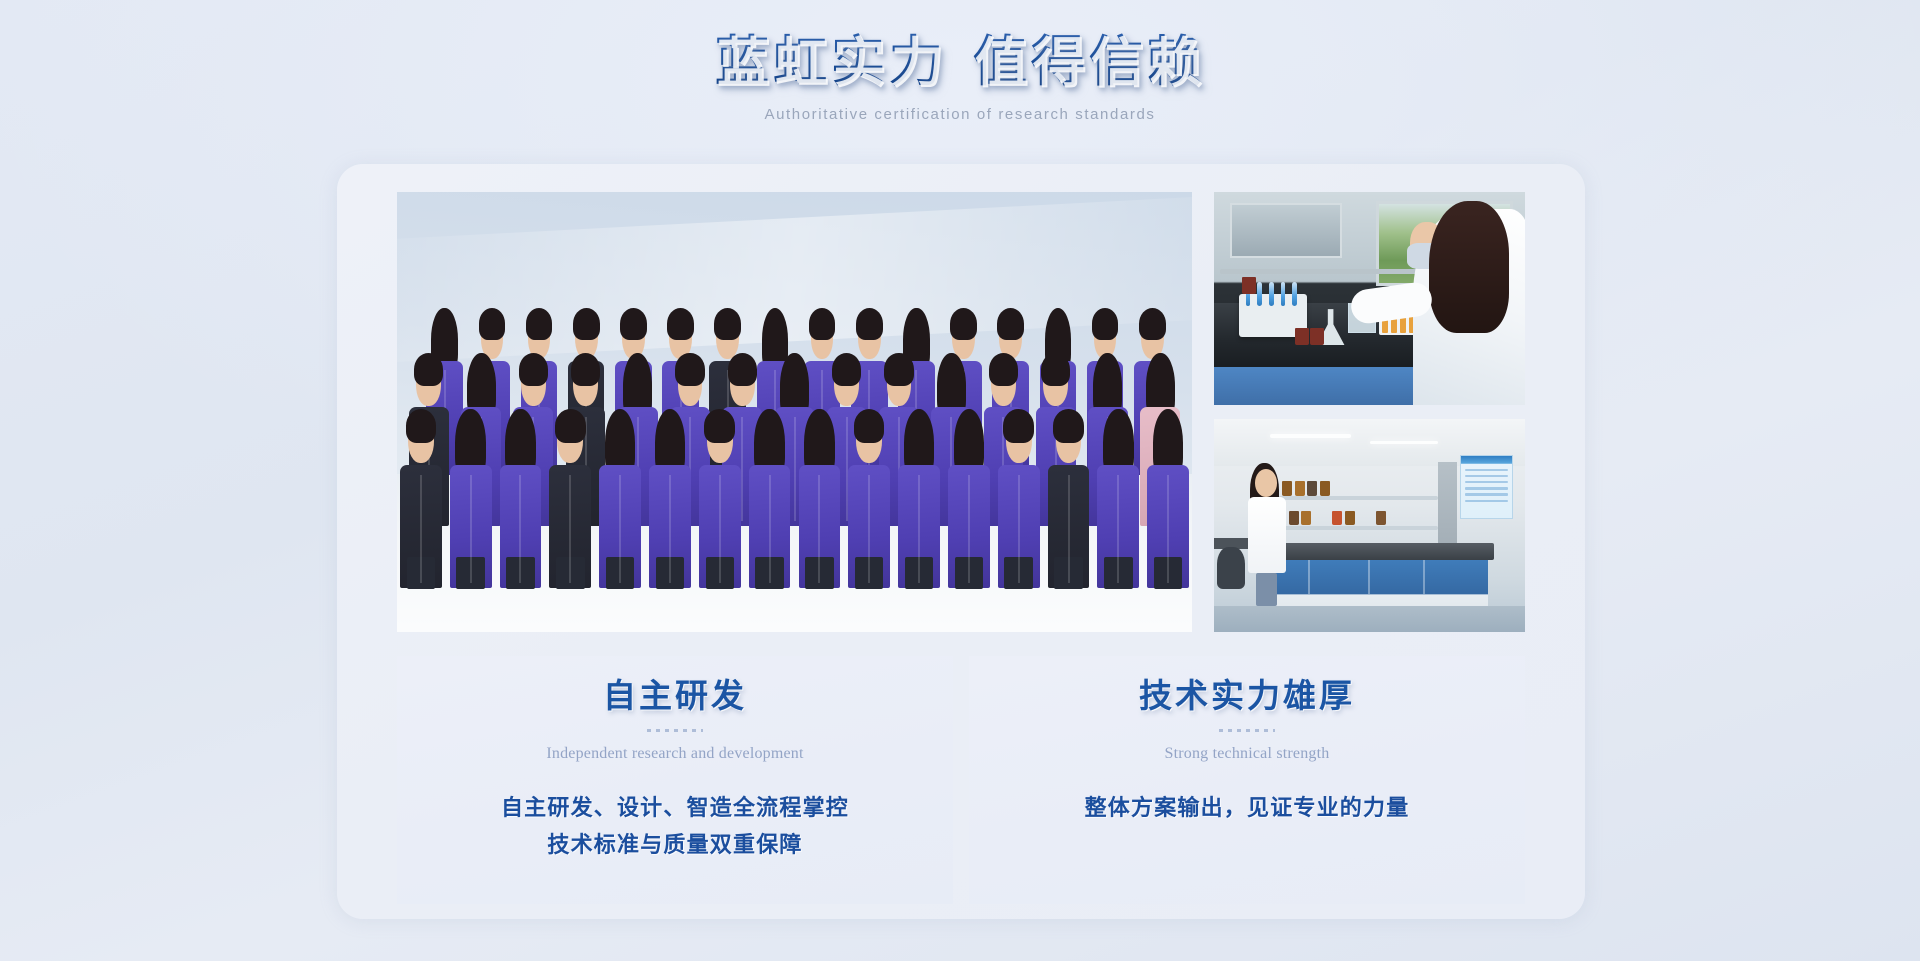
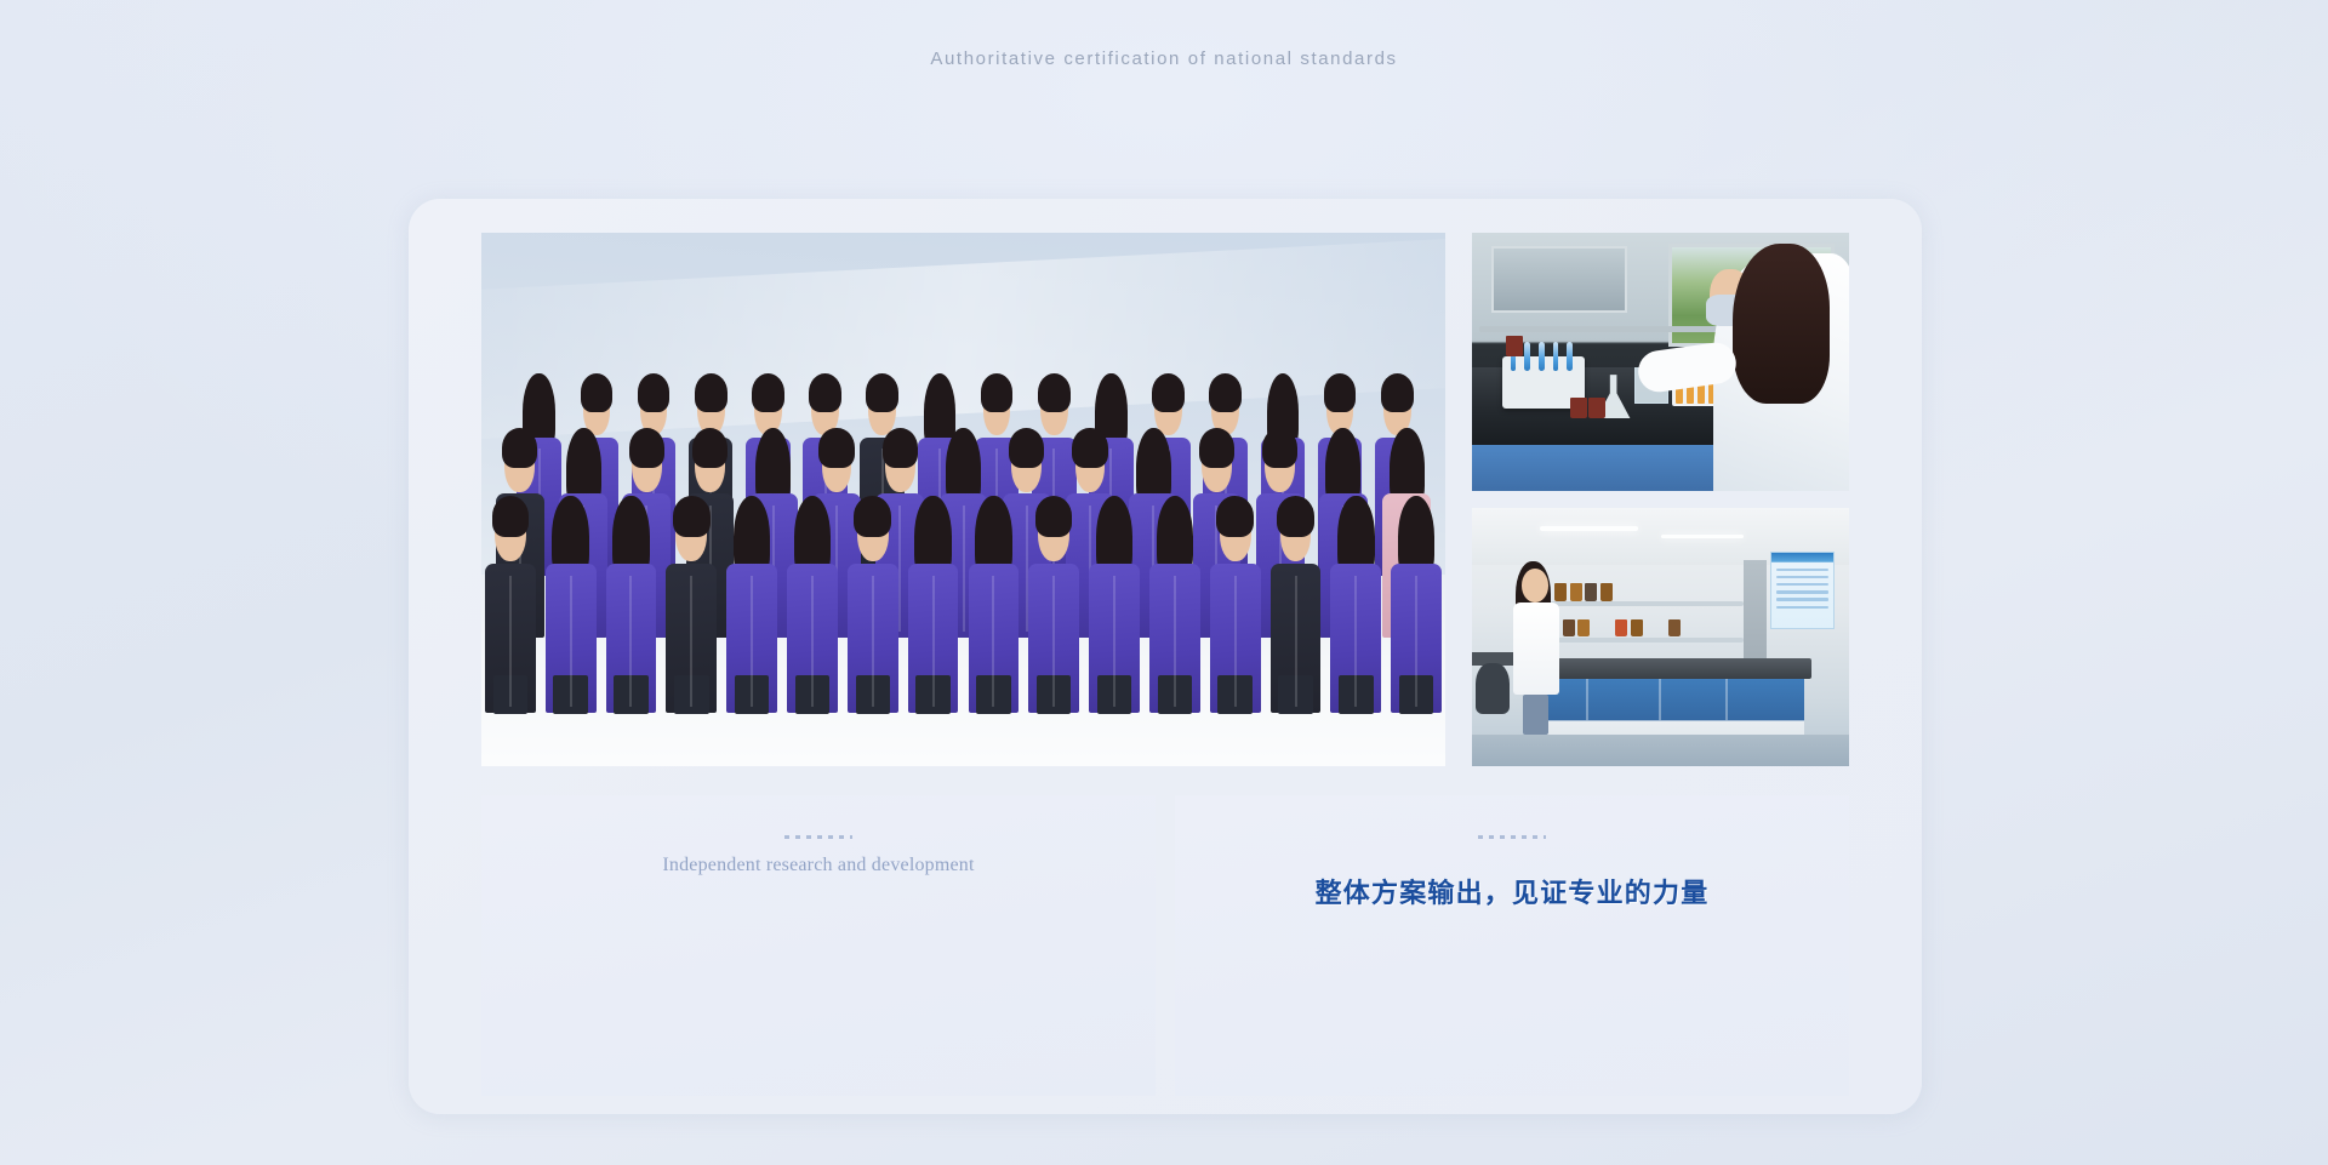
- 蓝虹实力 值得信赖
- Authoritative certification of research standards
+ Authoritative certification of national standards
- 自主研发
  Independent research and development
- 自主研发、设计、智造全流程掌控
- 技术标准与质量双重保障
- 技术实力雄厚
- Strong technical strength
  整体方案输出，见证专业的力量
